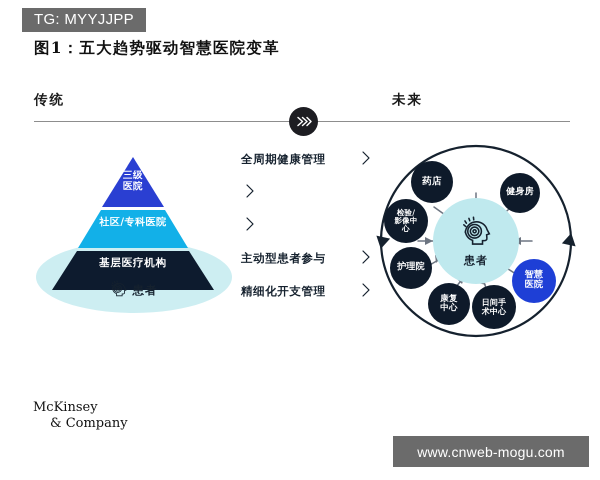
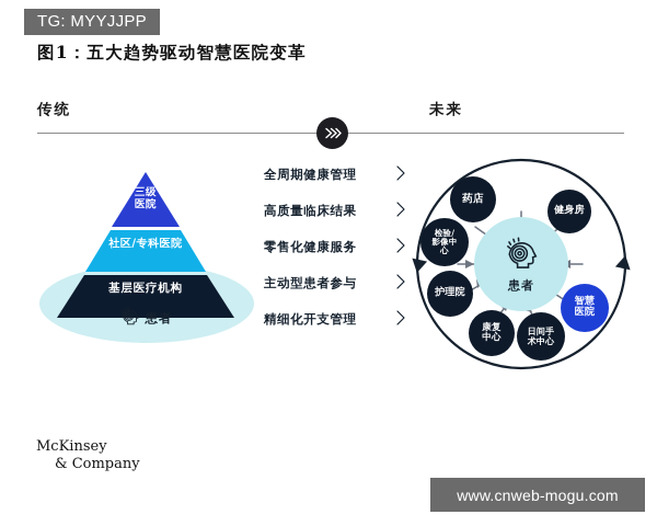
  TG: MYYJJPP
  图1：五大趋势驱动智慧医院变革
  传统
  未来
  三级
  医院
  社区/专科医院
  基层医疗机构
  患者
  全周期健康管理
+ 高质量临床结果
+ 零售化健康服务
  主动型患者参与
  精细化开支管理
  患者
  健身房
  智慧医院
  日间手术中心
  康复中心
  护理院
  检验/影像中心
  药店
  McKinsey
  & Company
  www.cnweb-mogu.com
